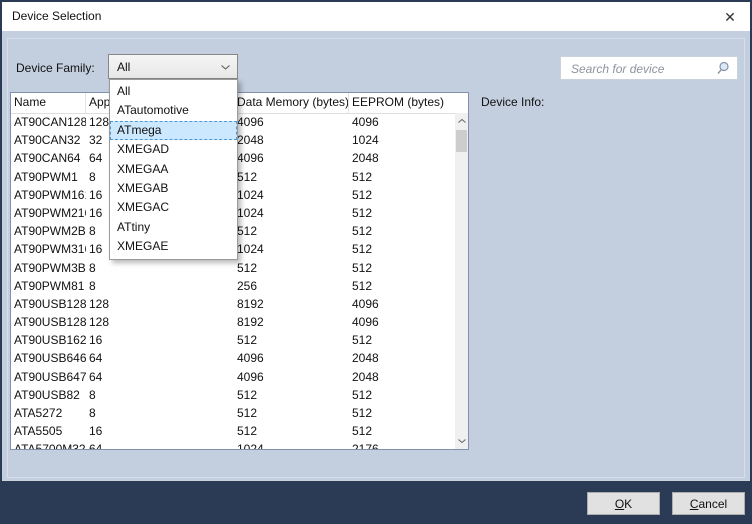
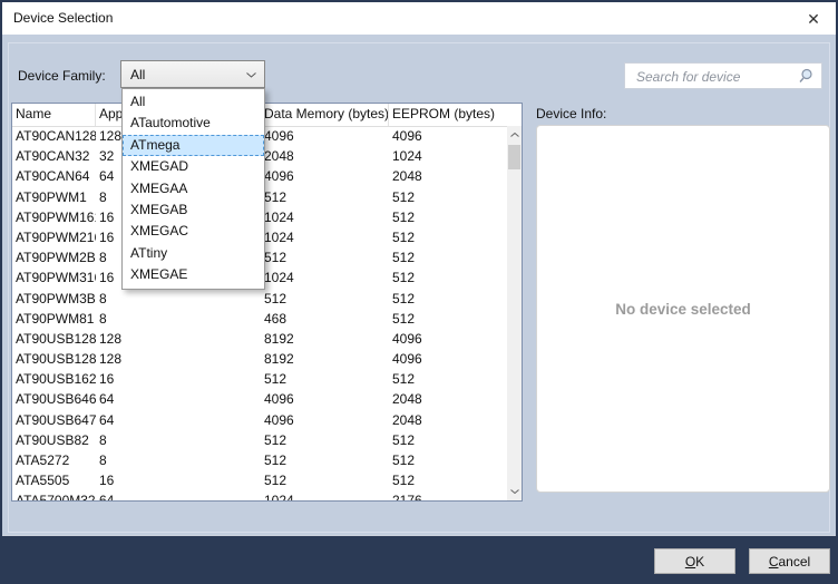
  Device Selection
  ✕
  Device Family:
  All
  All
  ATautomotive
  ATmega
  XMEGAD
  XMEGAA
  XMEGAB
  XMEGAC
  ATtiny
  XMEGAE
  Search for device
  Name
  App
  Data Memory (bytes)
  EEPROM (bytes)
  AT90CAN128
  128
  4096
  4096
  AT90CAN32
  32
  2048
  1024
  AT90CAN64
  64
  4096
  2048
  AT90PWM1
  8
  512
  512
  AT90PWM16
  16
  1024
  512
  AT90PWM21
  16
  1024
  512
  AT90PWM2B
  8
  512
  512
  AT90PWM31
  16
  1024
  512
  AT90PWM3B
  8
  512
  512
  AT90PWM81
  8
- 256
+ 468
  512
  AT90USB128
  128
  8192
  4096
  AT90USB128
  128
  8192
  4096
  AT90USB162
  16
  512
  512
  AT90USB646
  64
  4096
  2048
  AT90USB647
  64
  4096
  2048
  AT90USB82
  8
  512
  512
  ATA5272
  8
  512
  512
  ATA5505
  16
  512
  512
  Device Info:
+ No device selected
  OK
  Cancel
